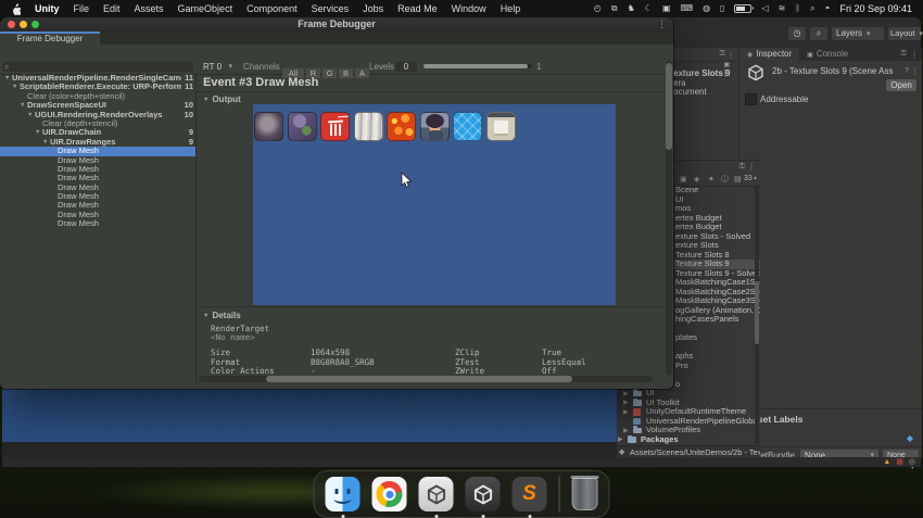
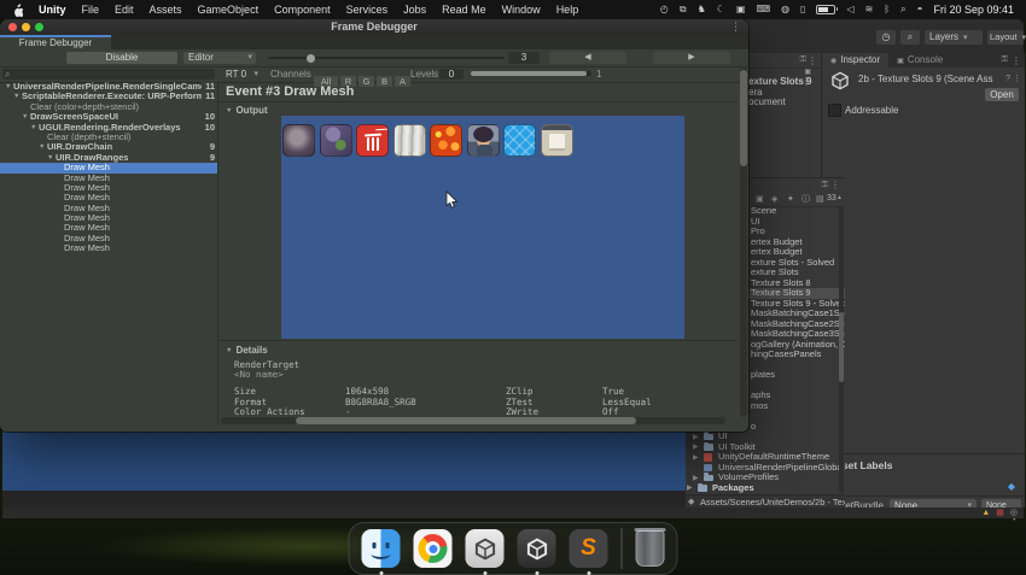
  ◷
  ⌕
  Layers
  Layout
  ⋮
  exture Slots 9
  ⋮
  era
  ocument
  Inspector
  Console
  ⋮
  2b - Texture Slots 9 (Scene Ass
  Open
  Addressable
  set Labels
  ◆
  etBundle
  None
  ⋮
  Scene
  UI
- mos
+ Pro
  ertex Budget
  ertex Budget
  exture Slots - Solved
  exture Slots
  Texture Slots 8
  Texture Slots 9
  Texture Slots 9 - Solvd
  MaskBatchingCase1S
  MaskBatchingCase2S
  MaskBatchingCase3S
  ogGallery (Animation,
  hingCasesPanels
  plates
  aphs
- Pro
+ mos
  o
  UI
  UI Toolkit
  UnityDefaultRuntimeTheme
  UniversalRenderPipelineGlob
  VolumeProfiles
  Packages
  Assets/Scenes/UniteDemos/2b - Tex
  Frame Debugger
  ⋮
  Frame Debugger
+ Disable
+ Editor
+ 3
  RT 0
  Channels
  All R G B A
  Levels
  0
  1
  UniversalRenderPipeline.RenderSingleCam
  11
  ScriptableRenderer.Execute: URP-Perform
  11
  Clear (color+depth+stencil)
  DrawScreenSpaceUI
  10
  UGUI.Rendering.RenderOverlays
  10
  Clear (depth+stencil)
  UIR.DrawChain
  9
  UIR.DrawRanges
  9
  Draw Mesh
  Draw Mesh
  Draw Mesh
  Draw Mesh
  Draw Mesh
  Draw Mesh
  Draw Mesh
  Draw Mesh
  Draw Mesh
  Event #3 Draw Mesh
  Output
  Details
  RenderTarget
  <No name>
  Size 1064x598
  Format B8G8R8A8_SRGB
  Color Actions -
  ZClip True
  ZTest LessEqual
  ZWrite Off
  Unity
  File
  Edit
  Assets
  GameObject
  Component
  Services
  Jobs
  Read Me
  Window
  Help
  ◴
  ⧉
  ♞
  ☾
  ▣
  ⌨
  ◍
  ▯
  ◁
  ≋
  ᛒ
  ⌕
  ◓
  Fri 20 Sep 09:41
  S
